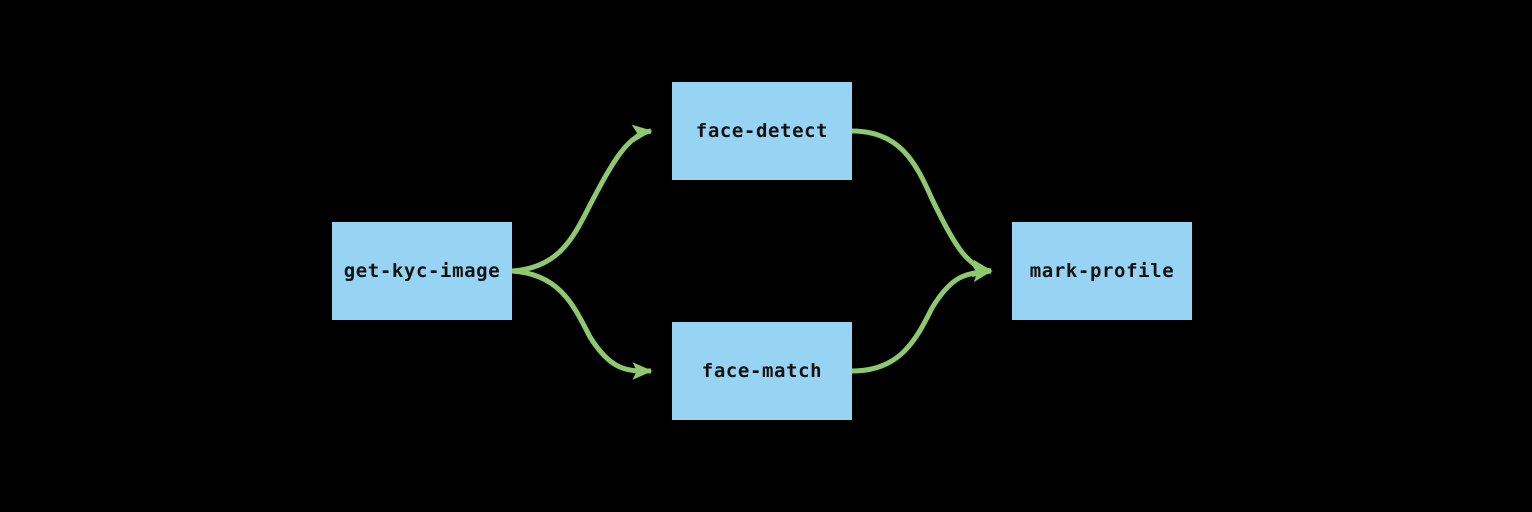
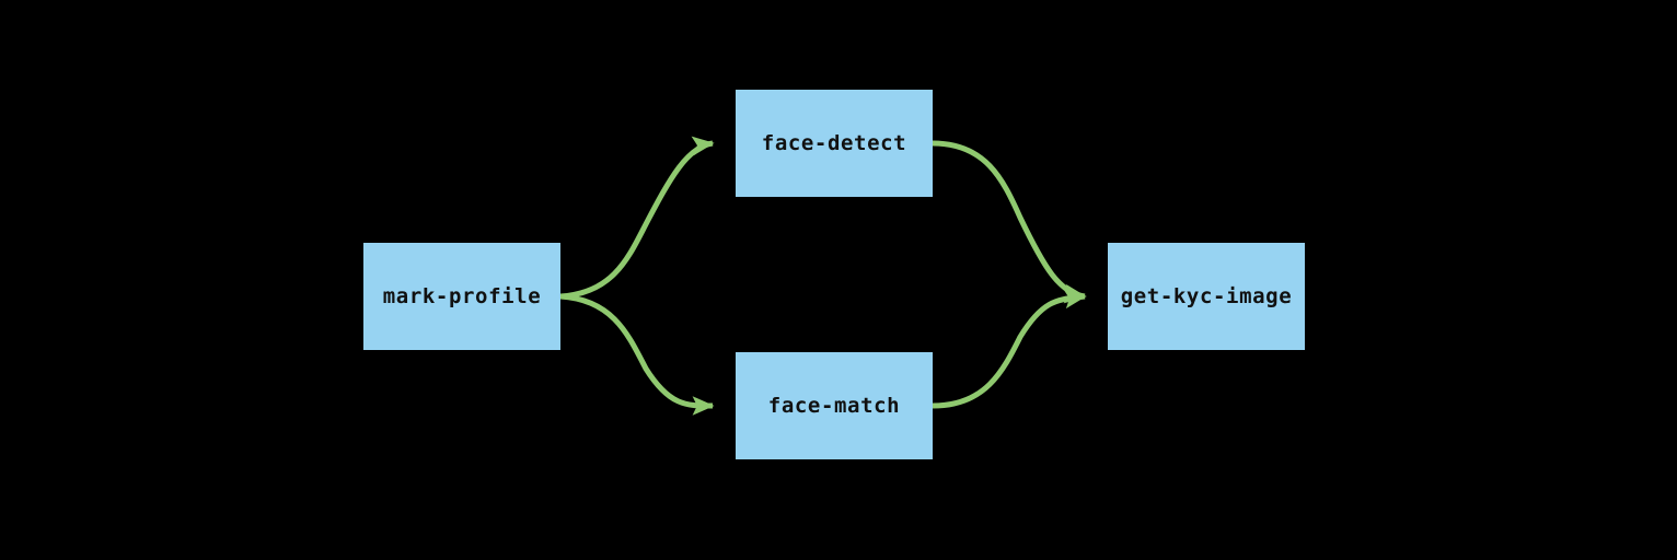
- get-kyc-image
+ mark-profile
  face-detect
  face-match
- mark-profile
+ get-kyc-image
